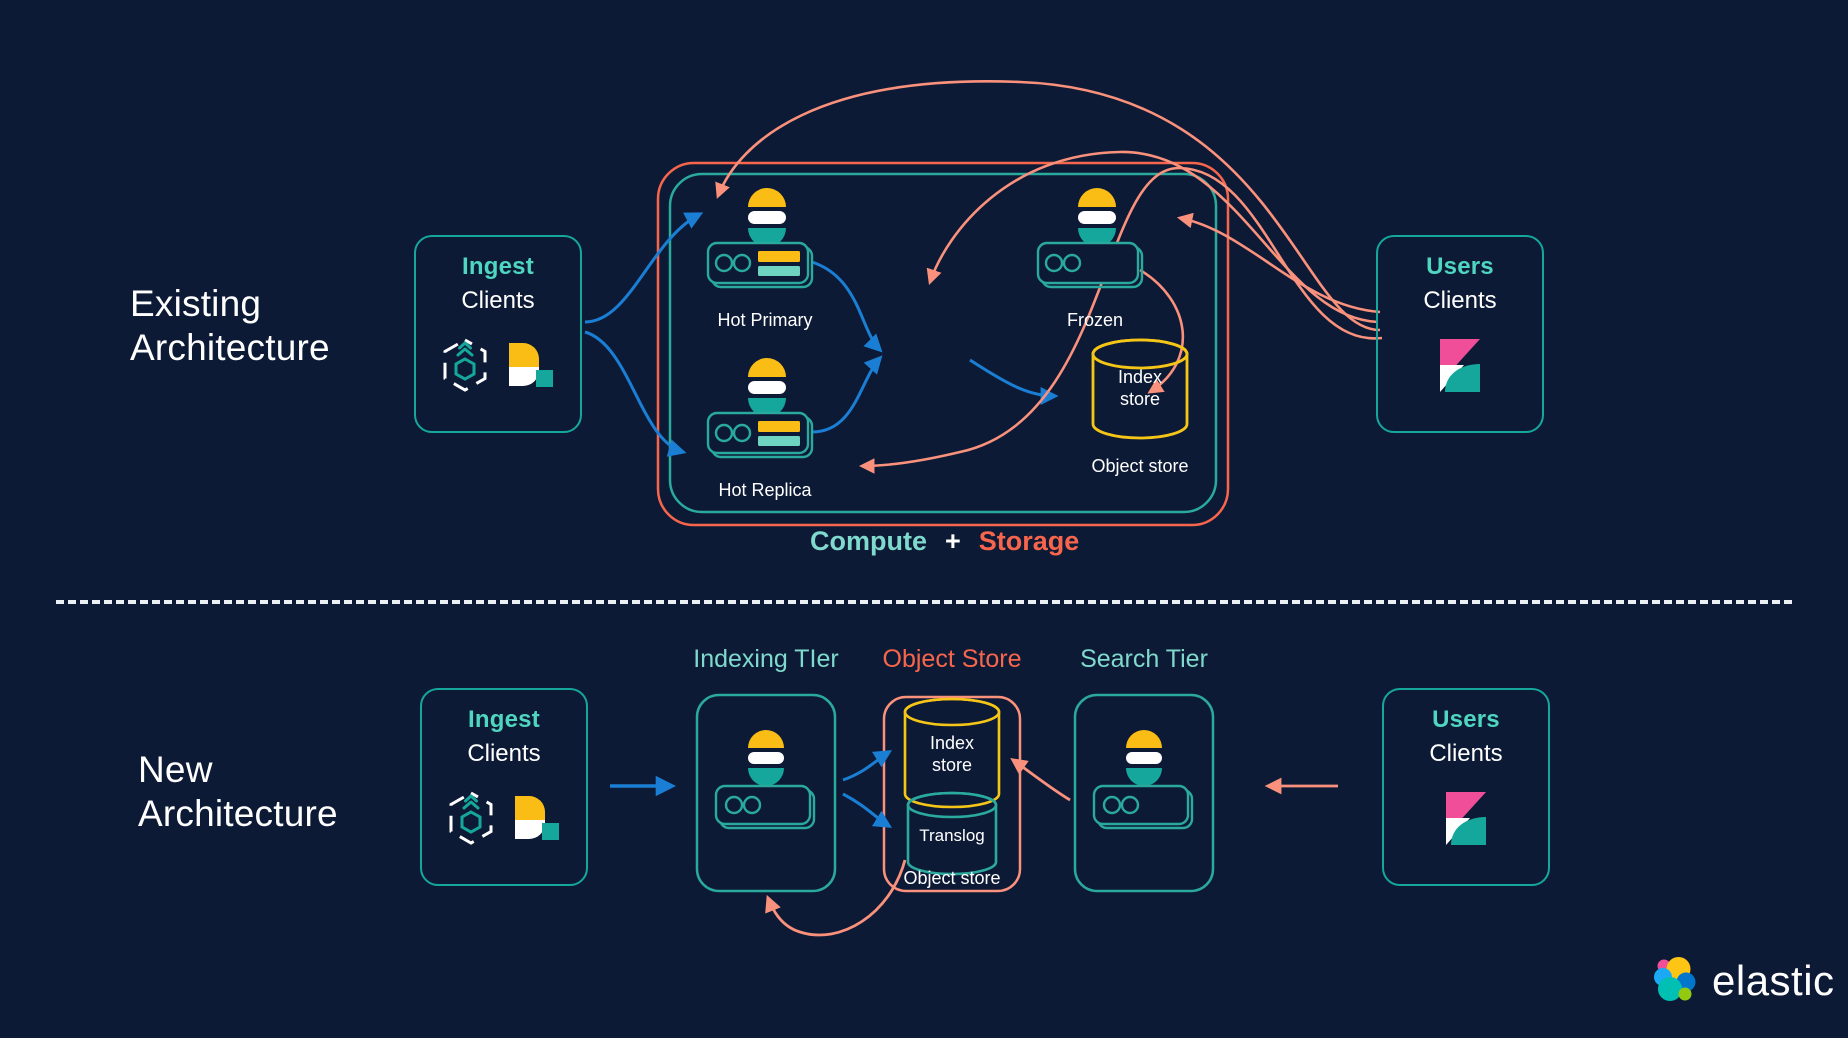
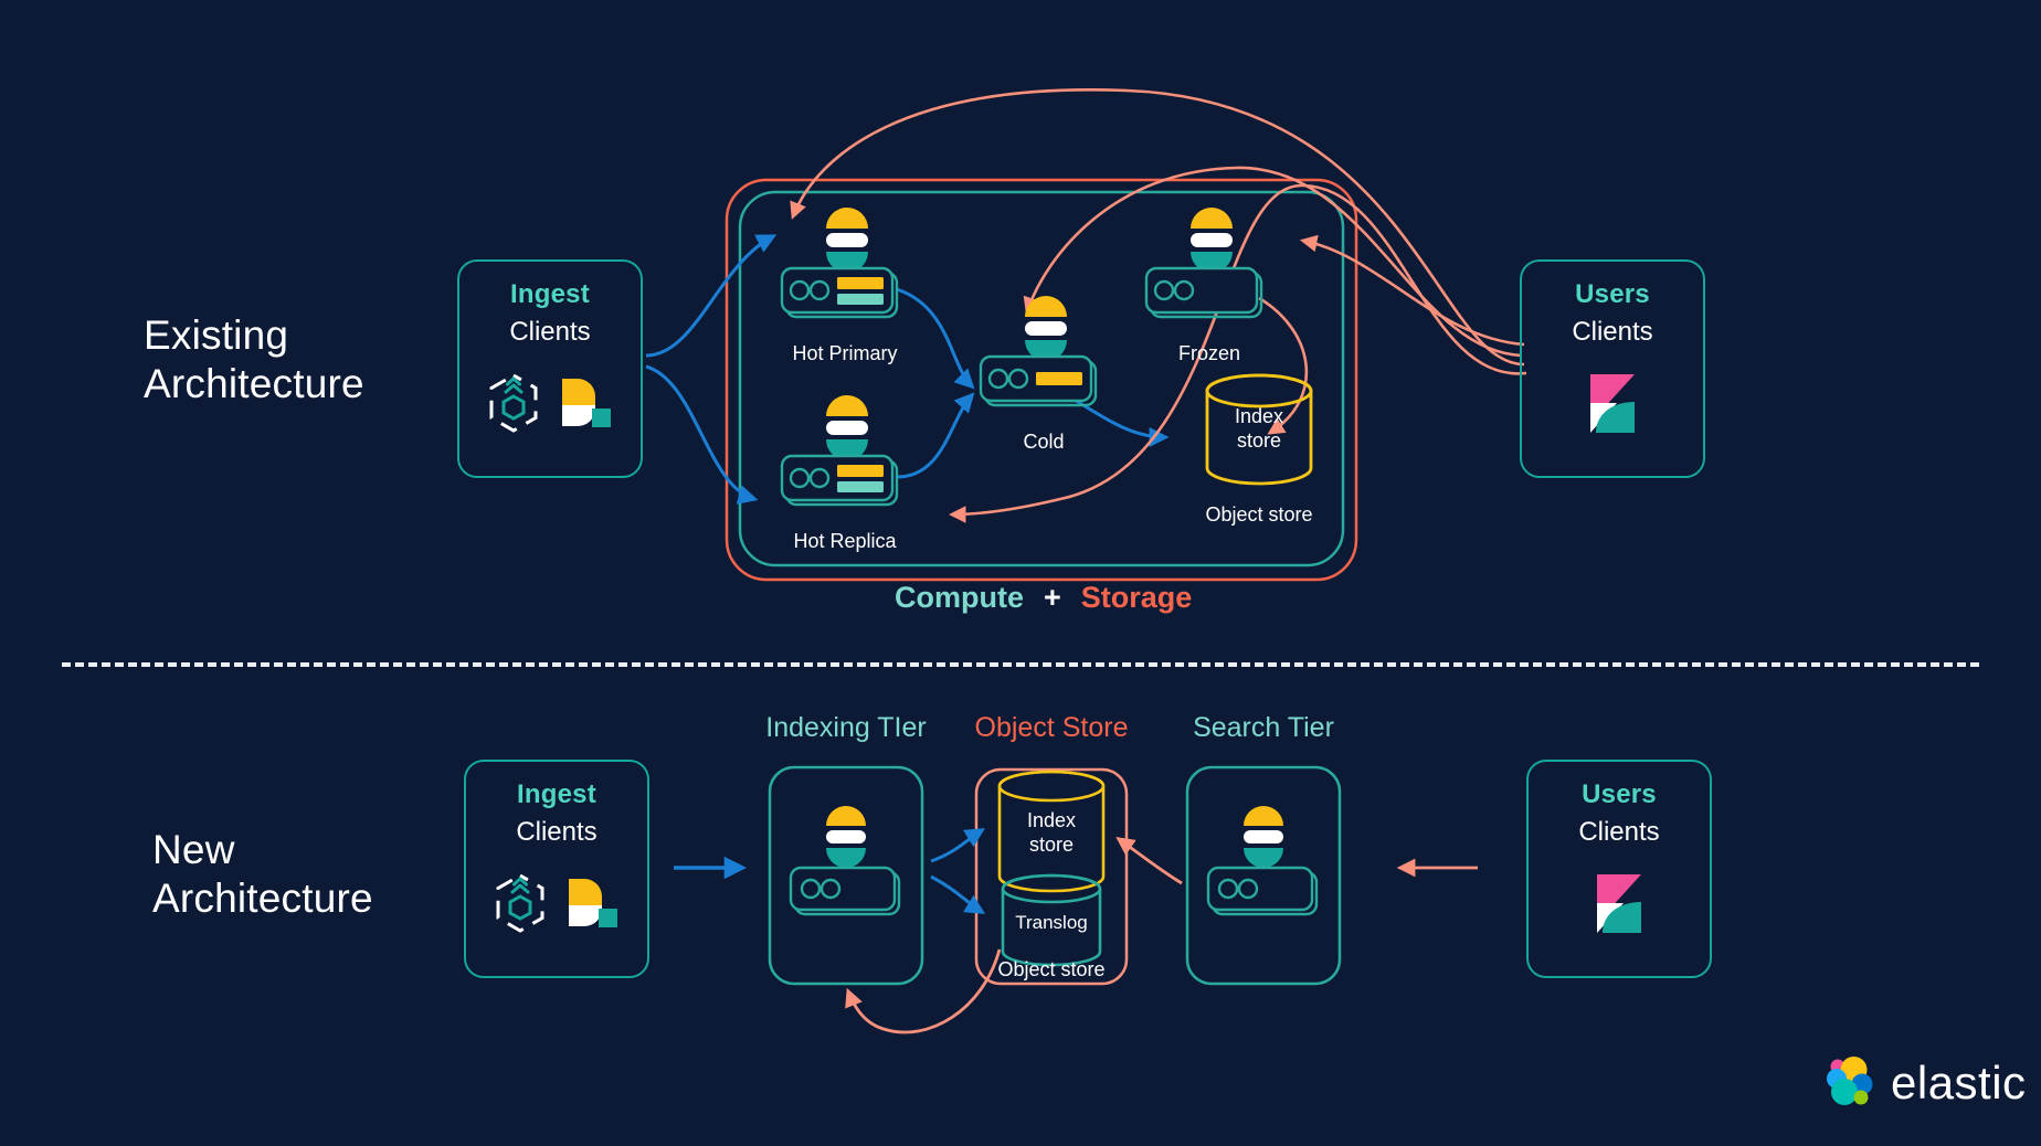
  Existing
  Architecture
  New
  Architecture
  Ingest
  Clients
  Users
  Clients
  Hot Primary
  Hot Replica
+ Cold
  Frozen
  Index
  store
  Object store
  Compute
  +
  Storage
  Indexing TIer
  Object Store
  Search Tier
  Ingest
  Clients
  Index
  store
  Translog
  Object store
  Users
  Clients
  elastic
